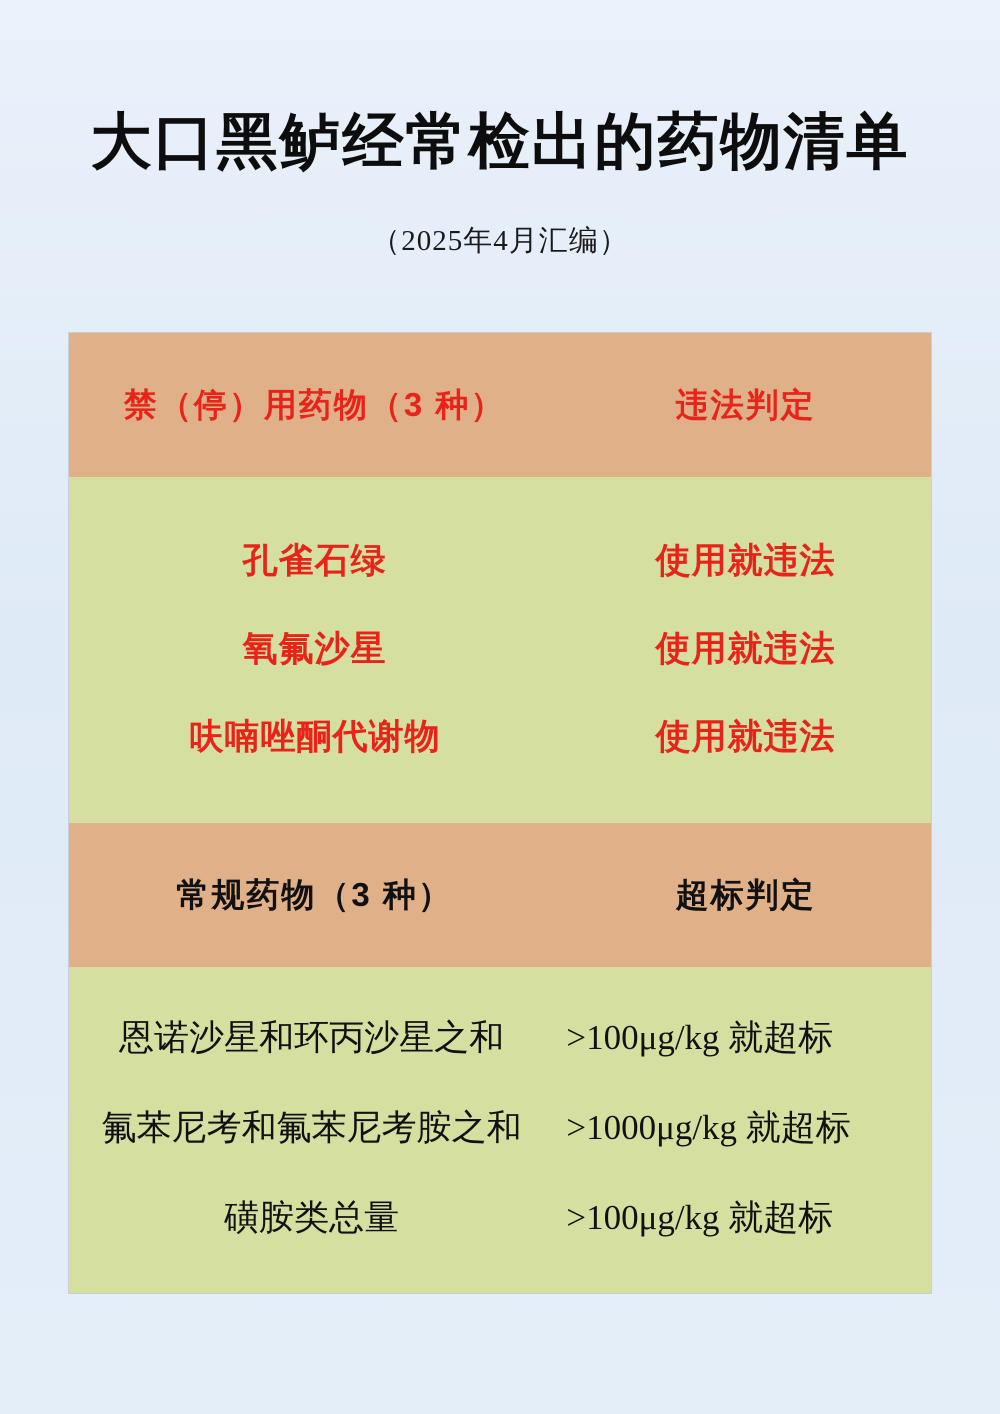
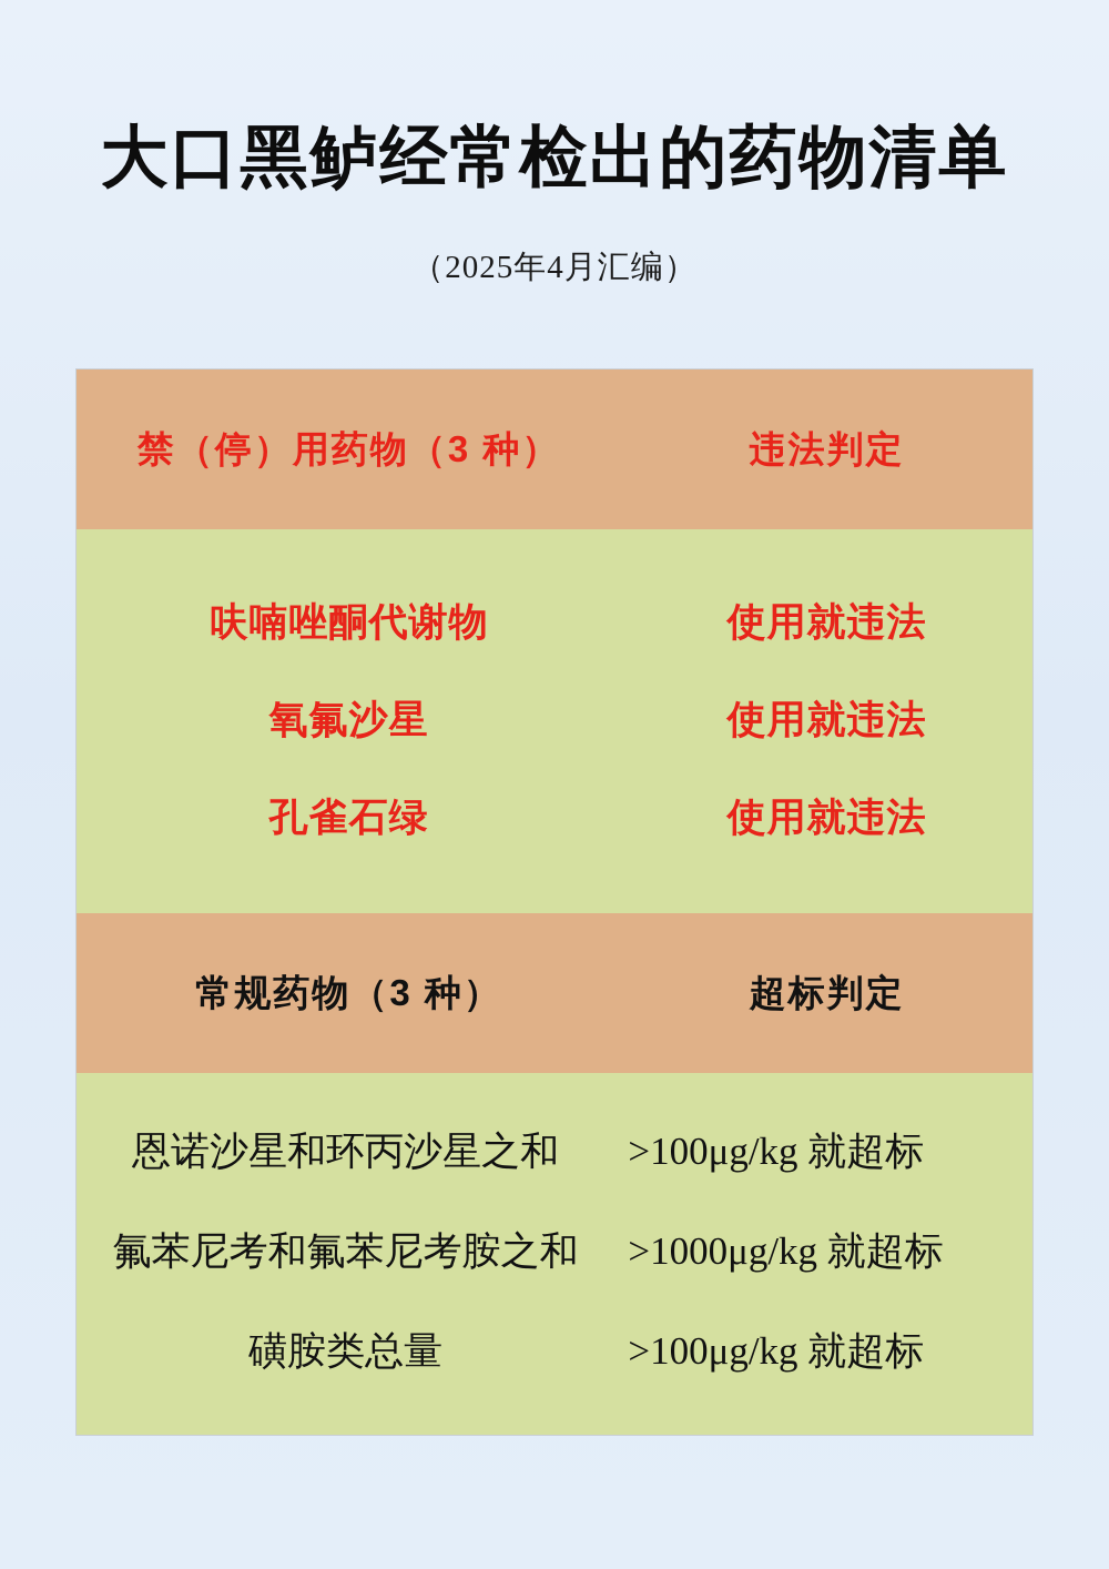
  大口黑鲈经常检出的药物清单
  （2025年4月汇编）
  禁（停）用药物（3 种）
  违法判定
- 孔雀石绿
+ 呋喃唑酮代谢物
  使用就违法
  氧氟沙星
  使用就违法
- 呋喃唑酮代谢物
+ 孔雀石绿
  使用就违法
  常规药物（3 种）
  超标判定
  恩诺沙星和环丙沙星之和
  >100μg/kg 就超标
  氟苯尼考和氟苯尼考胺之和
  >1000μg/kg 就超标
  磺胺类总量
  >100μg/kg 就超标
